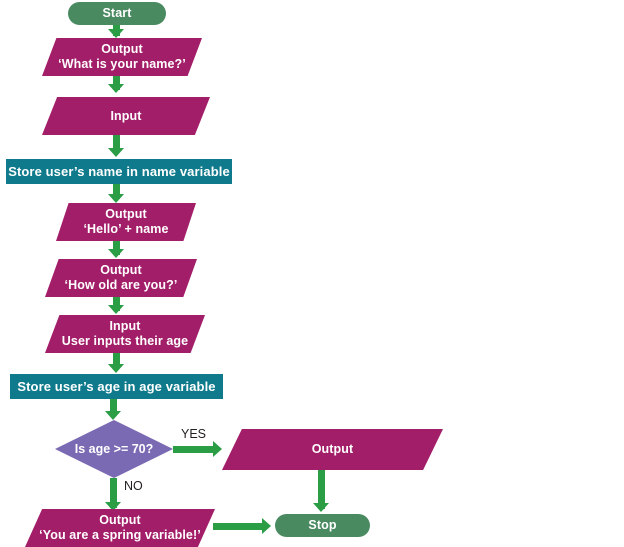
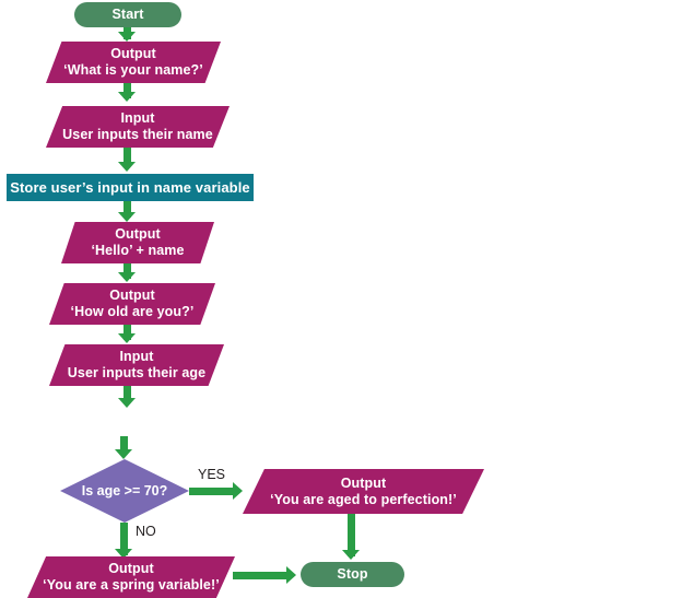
  Start
  Output
  ‘What is your name?’
  Input
+ User inputs their name
- Store user’s name in name variable
+ Store user’s input in name variable
  Output
  ‘Hello’ + name
  Output
  ‘How old are you?’
  Input
  User inputs their age
- Store user’s age in age variable
  Is age >= 70?
  YES
  Output
+ ‘You are aged to perfection!’
  NO
  Output
  ‘You are a spring variable!’
  Stop
